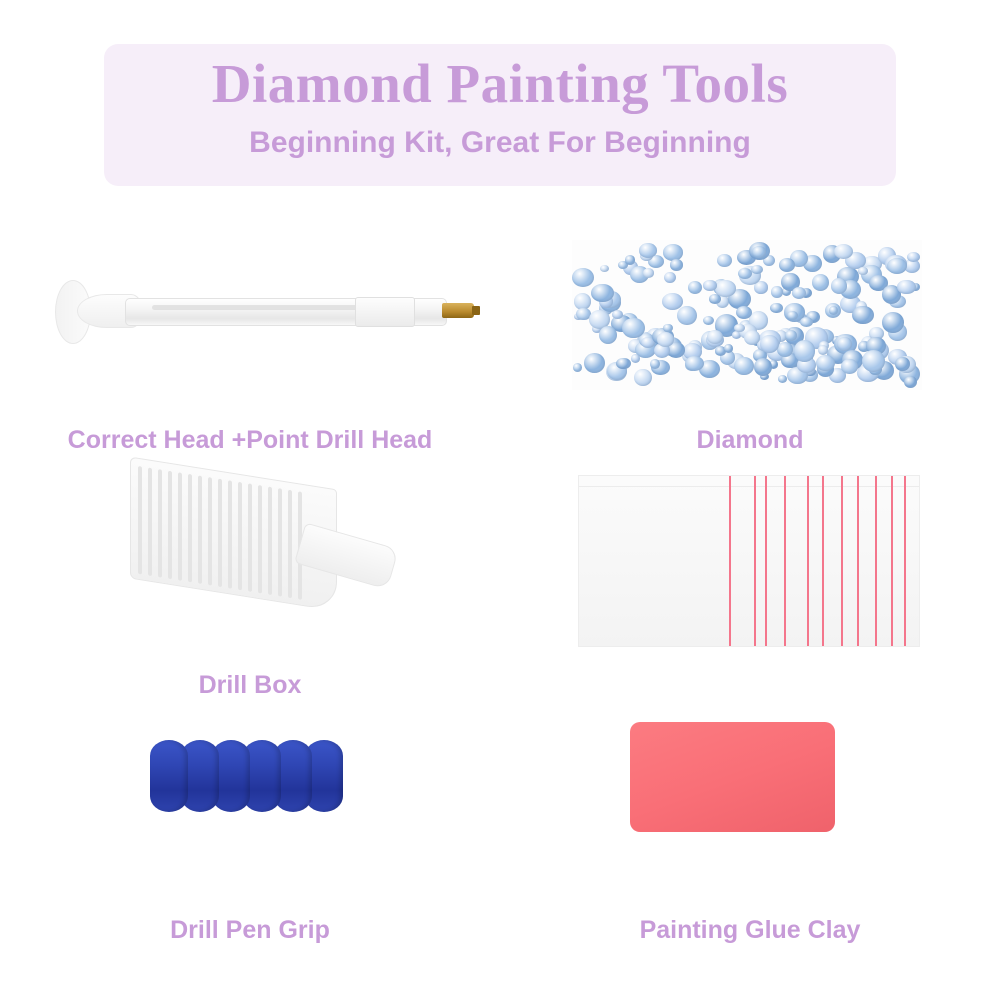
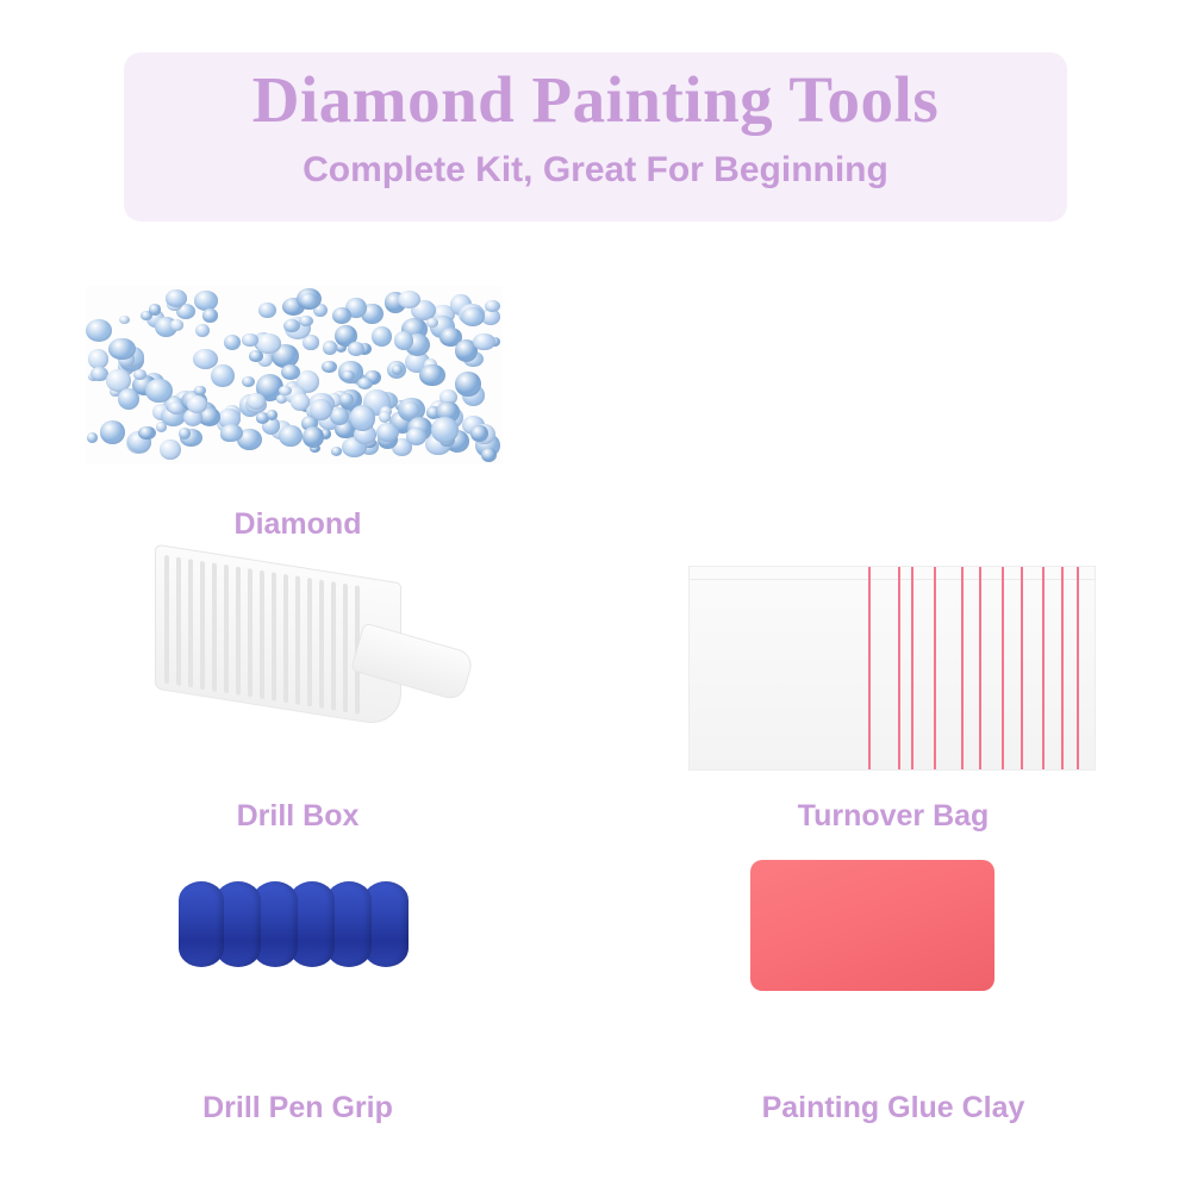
  Diamond Painting Tools
- Beginning Kit, Great For Beginning
+ Complete Kit, Great For Beginning
- Correct Head +Point Drill Head
  Diamond
  Drill Box
+ Turnover Bag
  Drill Pen Grip
  Painting Glue Clay
